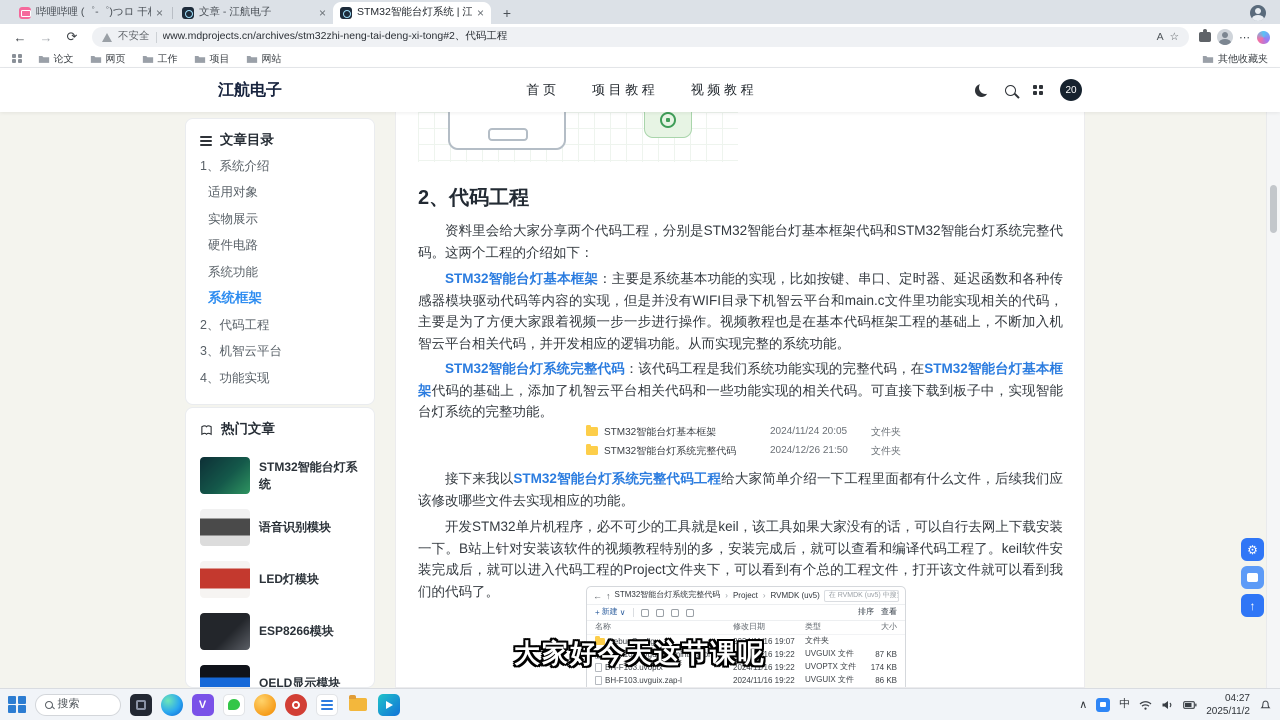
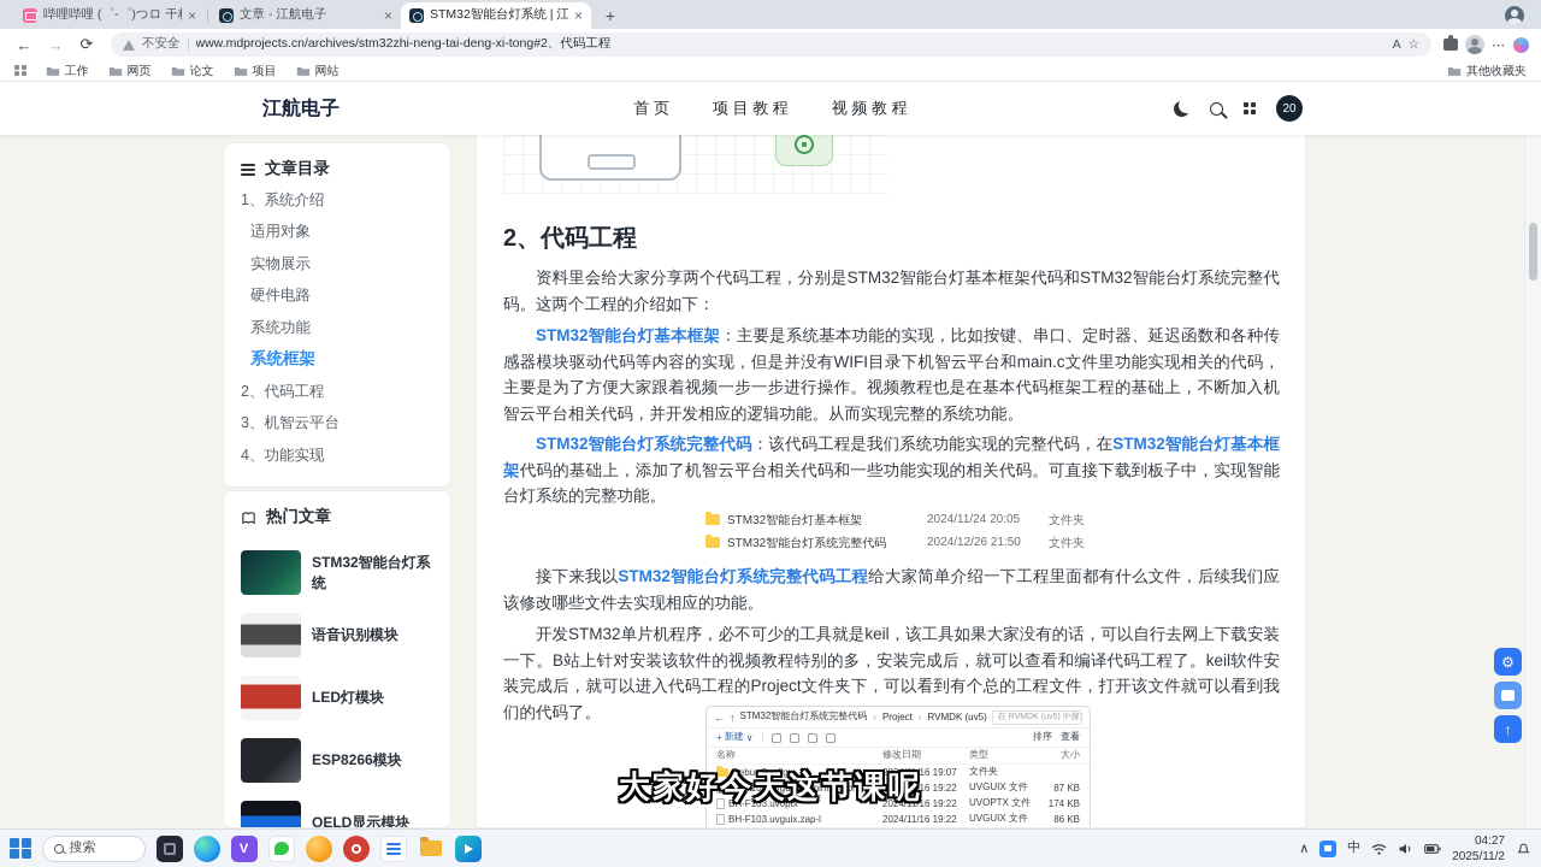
  ×
  文章 - 江航电子
  ×
  STM32智能台灯系统 | 江
  ×
  +
  ←
  →
  ⟳
  不安全
  www.mdprojects.cn/archives/stm32zhi-neng-tai-deng-xi-tong#2、代码工程
  A
  ☆
  ⋯
- 论文
+ 工作
  网页
- 工作
+ 论文
  项目
  网站
  其他收藏夹
  江航电子
  首 页
  项 目 教 程
  视 频 教 程
  20
  文章目录
  1、系统介绍
  适用对象
  实物展示
  硬件电路
  系统功能
  系统框架
  2、代码工程
  3、机智云平台
  4、功能实现
  热门文章
  STM32智能台灯系统
  语音识别模块
  LED灯模块
  ESP8266模块
  OELD显示模块
  2、代码工程
  资料里会给大家分享两个代码工程，分别是STM32智能台灯基本框架代码和STM32智能台灯系统完整代码。这两个工程的介绍如下：
  STM32智能台灯基本框架：主要是系统基本功能的实现，比如按键、串口、定时器、延迟函数和各种传感器模块驱动代码等内容的实现，但是并没有WIFI目录下机智云平台和main.c文件里功能实现相关的代码，主要是为了方便大家跟着视频一步一步进行操作。视频教程也是在基本代码框架工程的基础上，不断加入机智云平台相关代码，并开发相应的逻辑功能。从而实现完整的系统功能。
  STM32智能台灯系统完整代码：该代码工程是我们系统功能实现的完整代码，在STM32智能台灯基本框架代码的基础上，添加了机智云平台相关代码和一些功能实现的相关代码。可直接下载到板子中，实现智能台灯系统的完整功能。
  STM32智能台灯基本框架
  2024/11/24 20:05
  文件夹
  STM32智能台灯系统完整代码
  2024/12/26 21:50
  文件夹
  接下来我以STM32智能台灯系统完整代码工程给大家简单介绍一下工程里面都有什么文件，后续我们应该修改哪些文件去实现相应的功能。
  开发STM32单片机程序，必不可少的工具就是keil，该工具如果大家没有的话，可以自行去网上下载安装一下。B站上针对安装该软件的视频教程特别的多，安装完成后，就可以查看和编译代码工程了。keil软件安装完成后，就可以进入代码工程的Project文件夹下，可以看到有个总的工程文件，打开该文件就可以看到我们的代码了。
  ←
  ↑
  STM32智能台灯系统完整代码
  ›
  Project
  ›
  RVMDK (uv5)
  +
  新建
  ∨
  排序
  查看
  名称
  修改日期
  类型
  大小
  DebugConfig
  2024/11/16 19:07
  文件夹
  BH-F103.uvguix.administrator
  2024/11/16 19:22
  UVGUIX 文件
  87 KB
  BH-F103.uvoptx
  2024/11/16 19:22
  UVOPTX 文件
  174 KB
  BH-F103.uvguix.zap-l
  2024/11/16 19:22
  UVGUIX 文件
  86 KB
  ⚙
  ↑
  大家好今天这节课呢
  搜索
  V
  ∧
  中
  04:27
  2025/11/2
